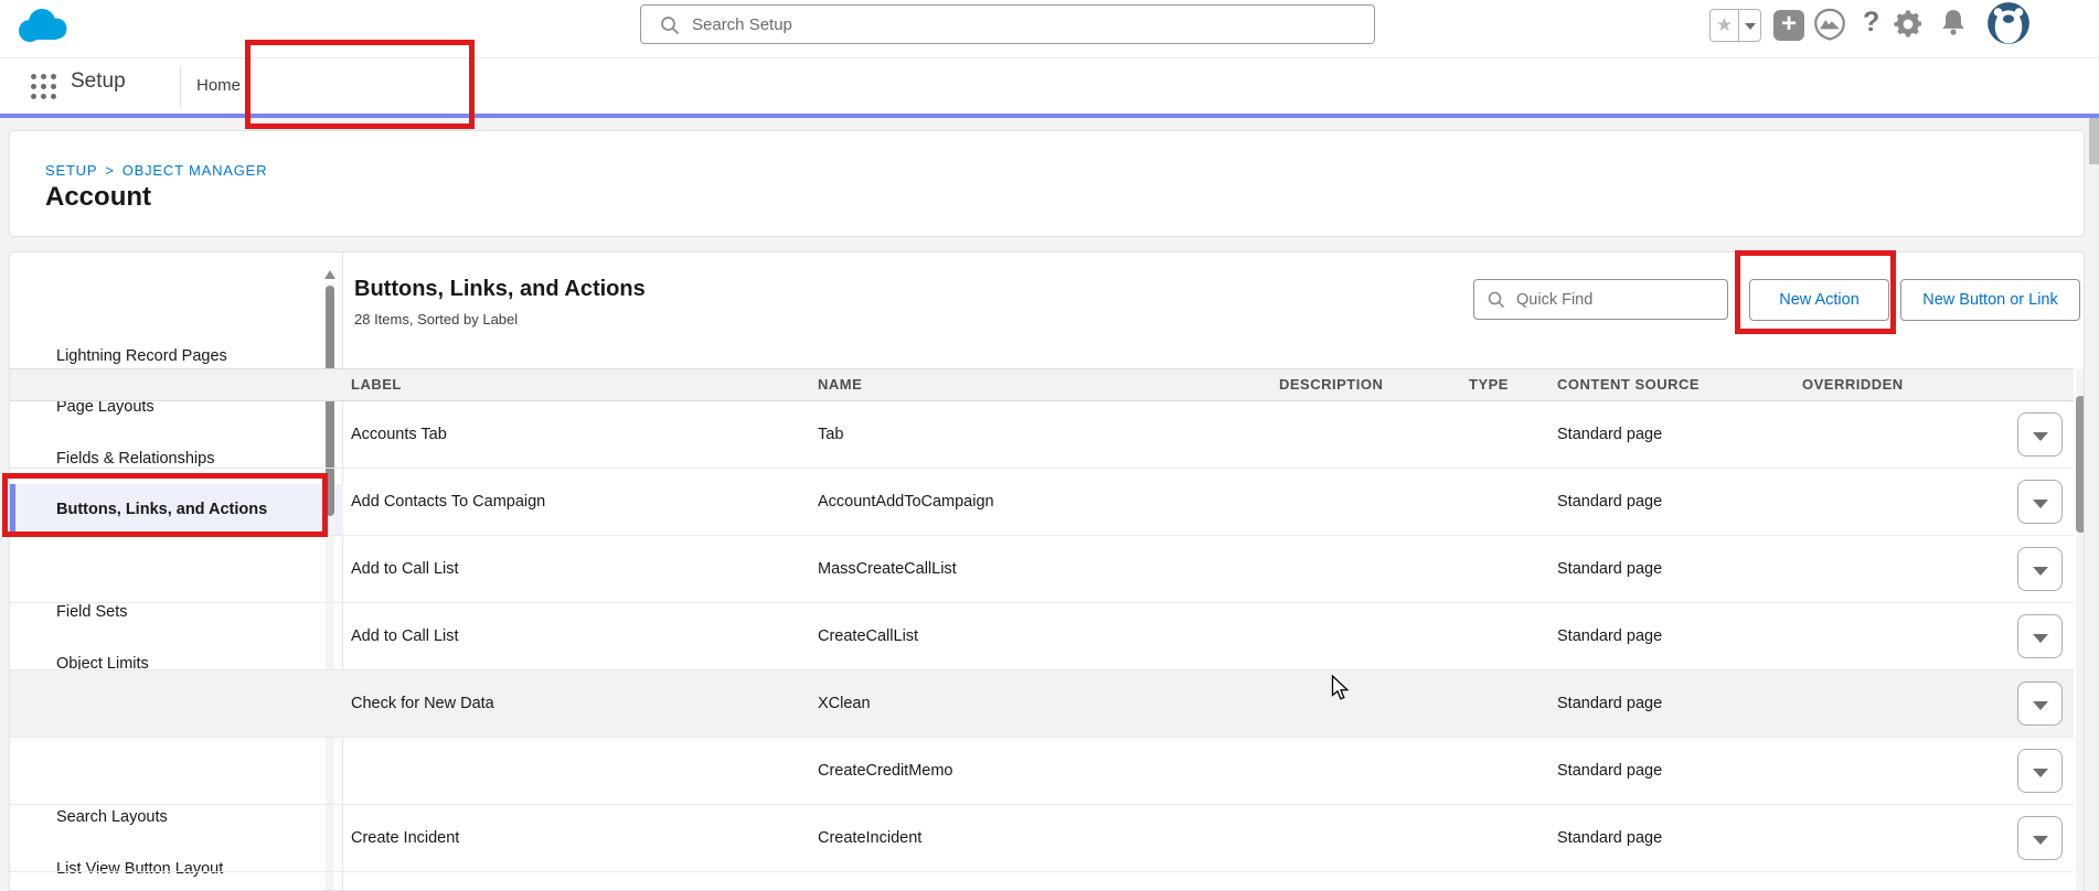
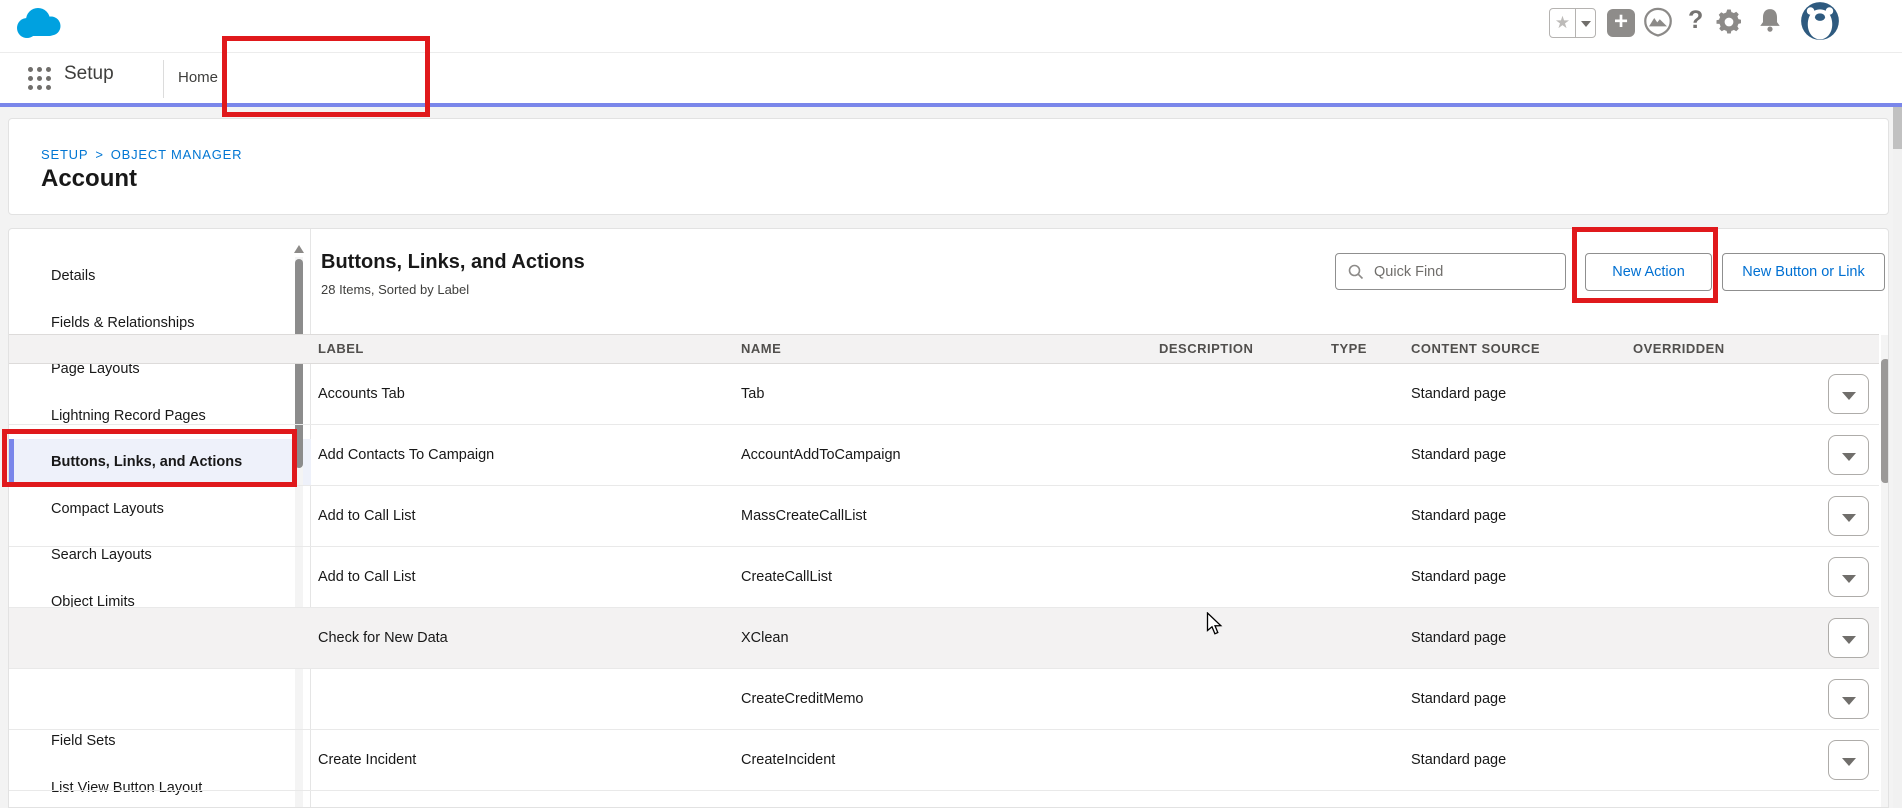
- Search Setup
  ★
  +
  ?
  Setup
  Home
  SETUP > OBJECT MANAGER
  Account
+ Details
- Lightning Record Pages
+ Fields & Relationships
  Page Layouts
- Fields & Relationships
+ Lightning Record Pages
  Buttons, Links, and Actions
+ Compact Layouts
- Field Sets
+ Search Layouts
  Object Limits
- Search Layouts
+ Field Sets
  List View Button Layout
  Buttons, Links, and Actions
  28 Items, Sorted by Label
  Quick Find
  New Action
  New Button or Link
  LABEL
  NAME
  DESCRIPTION
  TYPE
  CONTENT SOURCE
  OVERRIDDEN
  Accounts Tab
  Tab
  Standard page
  Add Contacts To Campaign
  AccountAddToCampaign
  Standard page
  Add to Call List
  MassCreateCallList
  Standard page
  Add to Call List
  CreateCallList
  Standard page
  Check for New Data
  XClean
  Standard page
  CreateCreditMemo
  Standard page
  Create Incident
  CreateIncident
  Standard page
